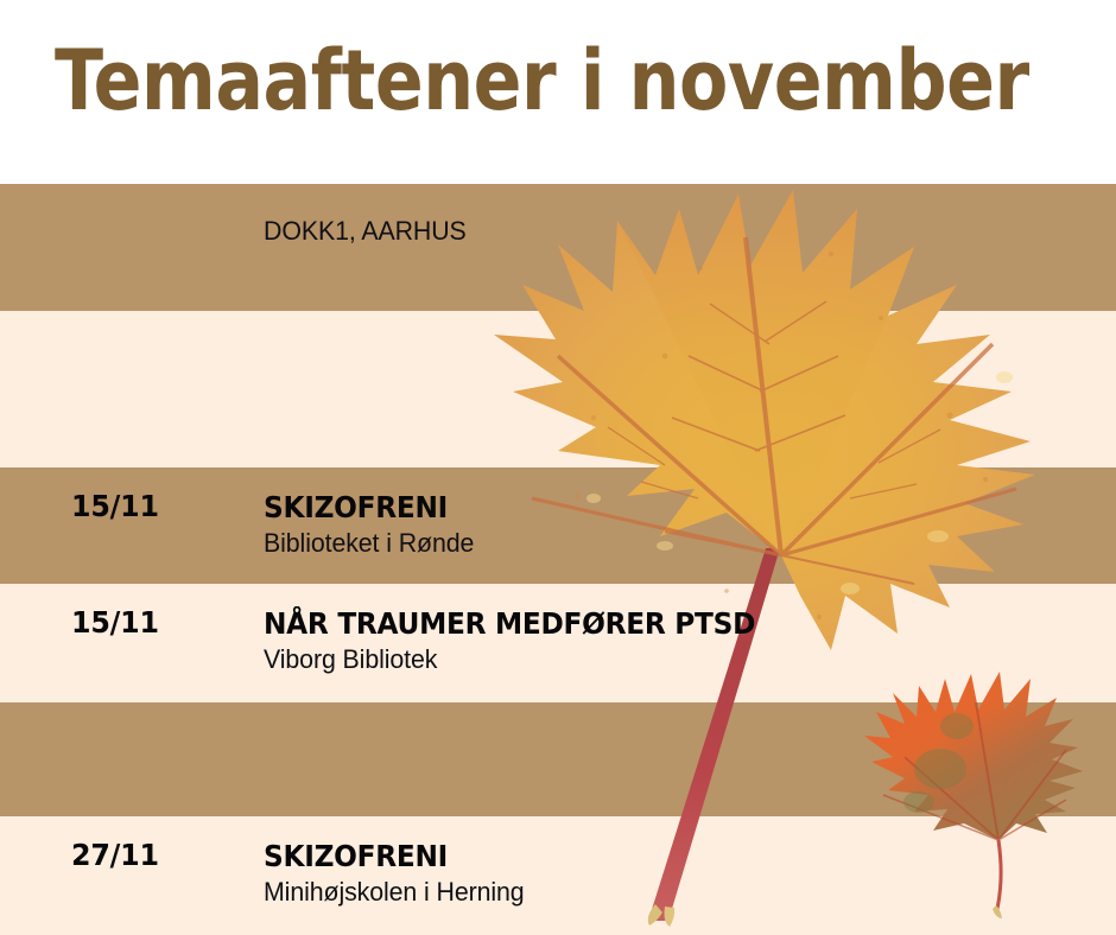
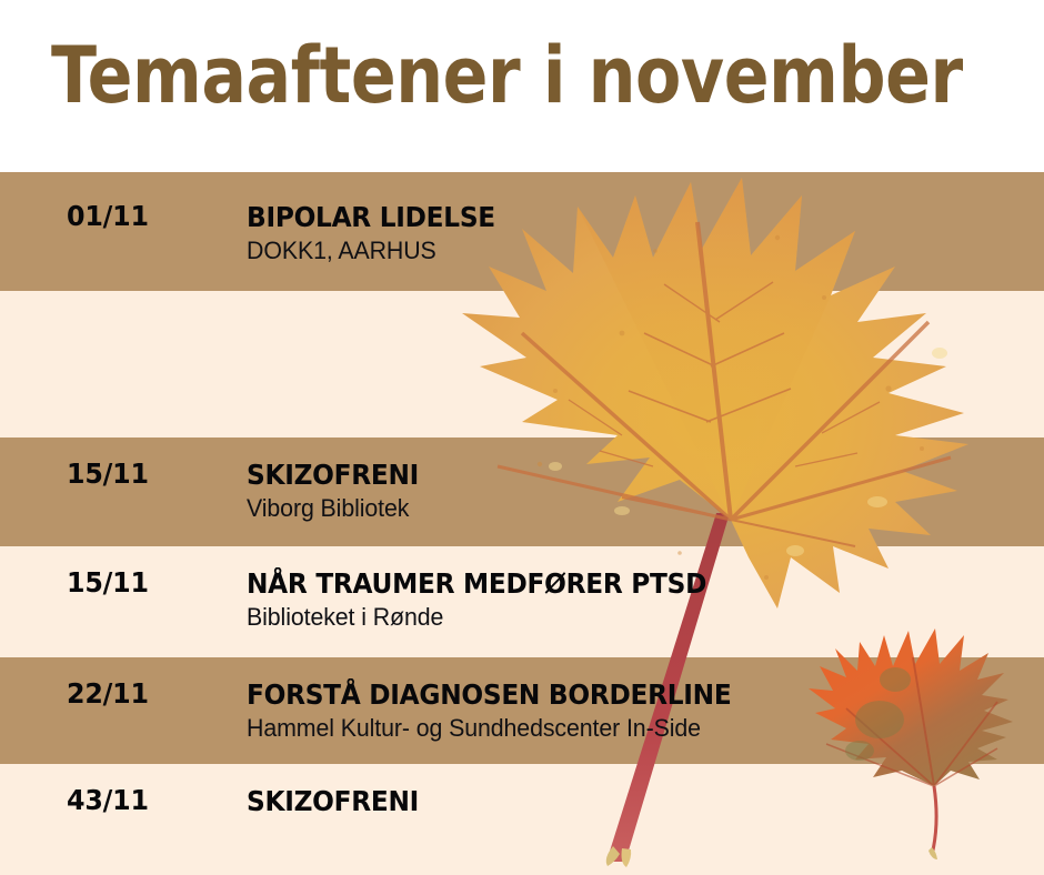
  Temaaftener i november
+ 01/11
+ BIPOLAR LIDELSE
  DOKK1, AARHUS
  15/11
  SKIZOFRENI
- Biblioteket i Rønde
+ Viborg Bibliotek
  15/11
  NÅR TRAUMER MEDFØRER PTSD
- Viborg Bibliotek
+ Biblioteket i Rønde
+ 22/11
+ FORSTÅ DIAGNOSEN BORDERLINE
+ Hammel Kultur- og Sundhedscenter In-Side
- 27/11
+ 43/11
  SKIZOFRENI
- Minihøjskolen i Herning
